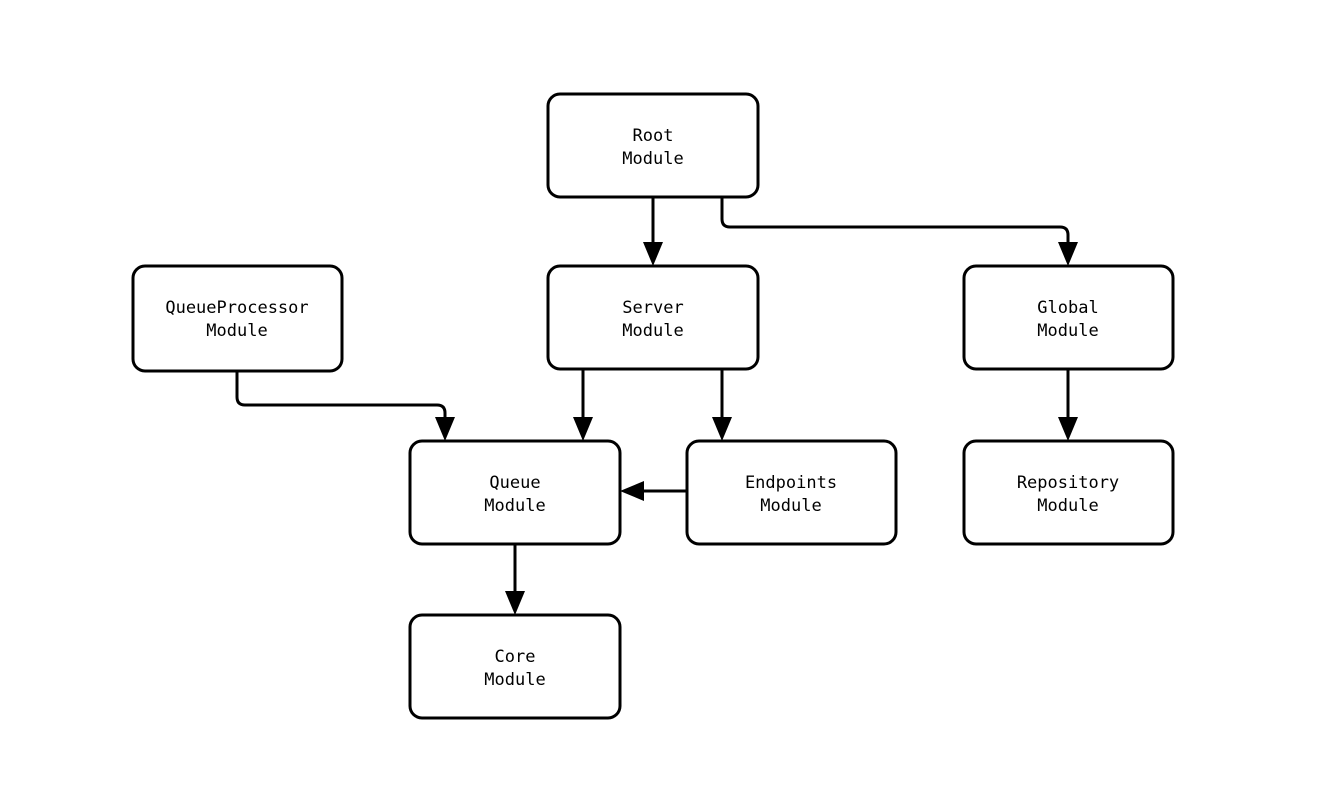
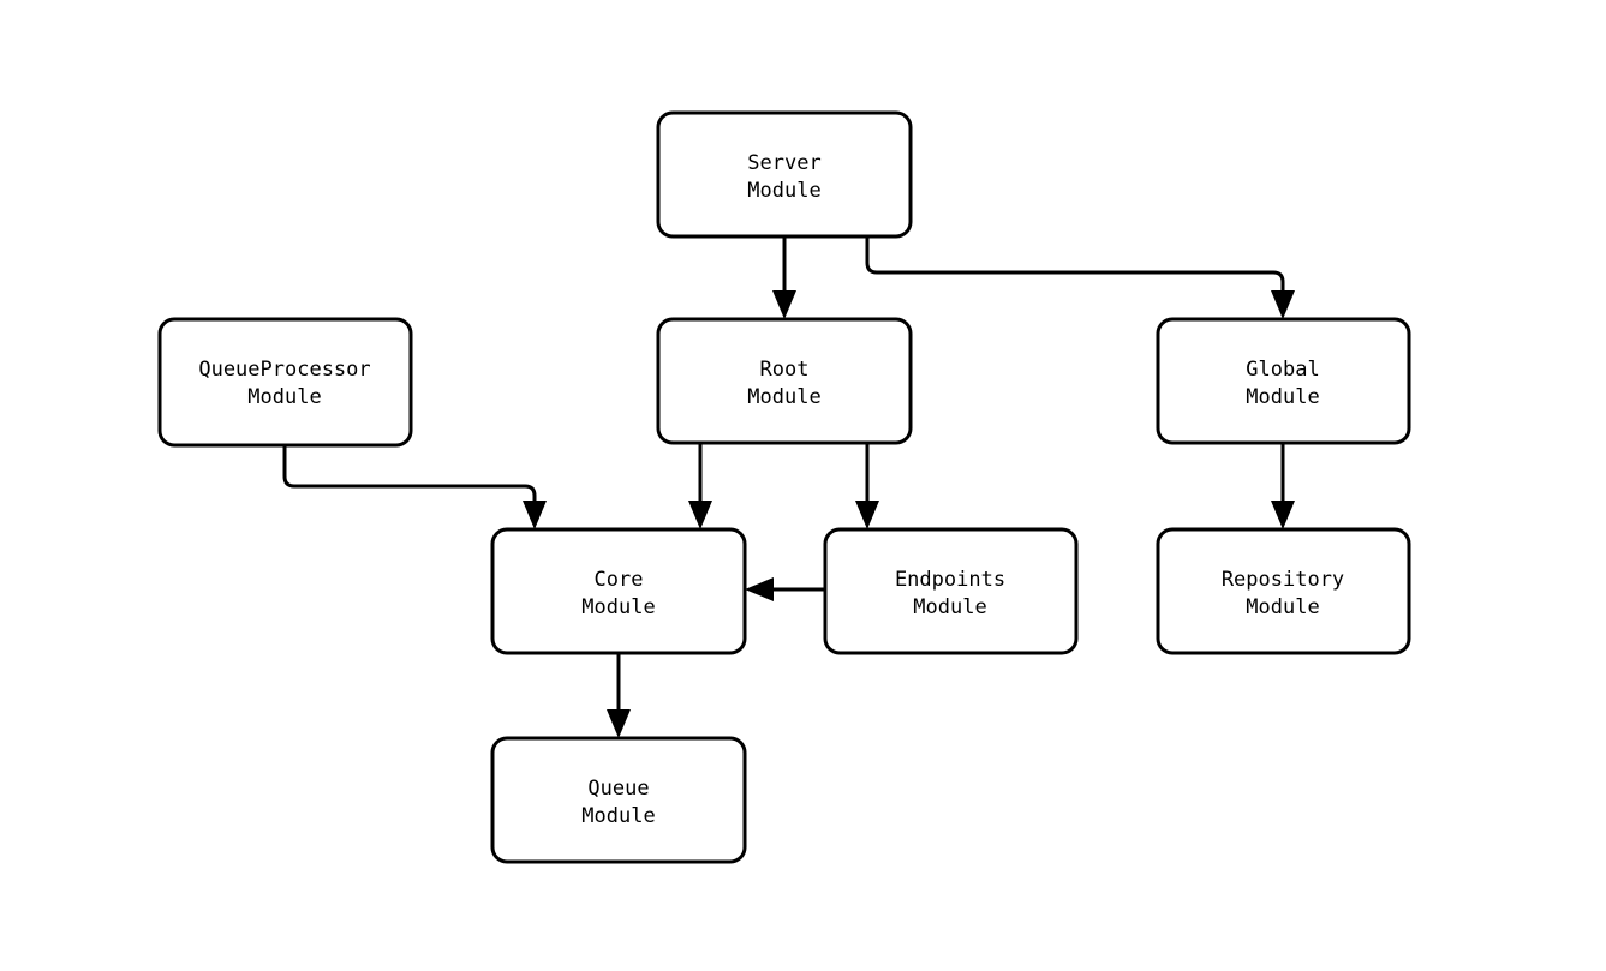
- Root
+ Server
  Module
  QueueProcessor
  Module
- Server
+ Root
  Module
  Global
  Module
- Queue
+ Core
  Module
  Endpoints
  Module
  Repository
  Module
- Core
+ Queue
  Module
